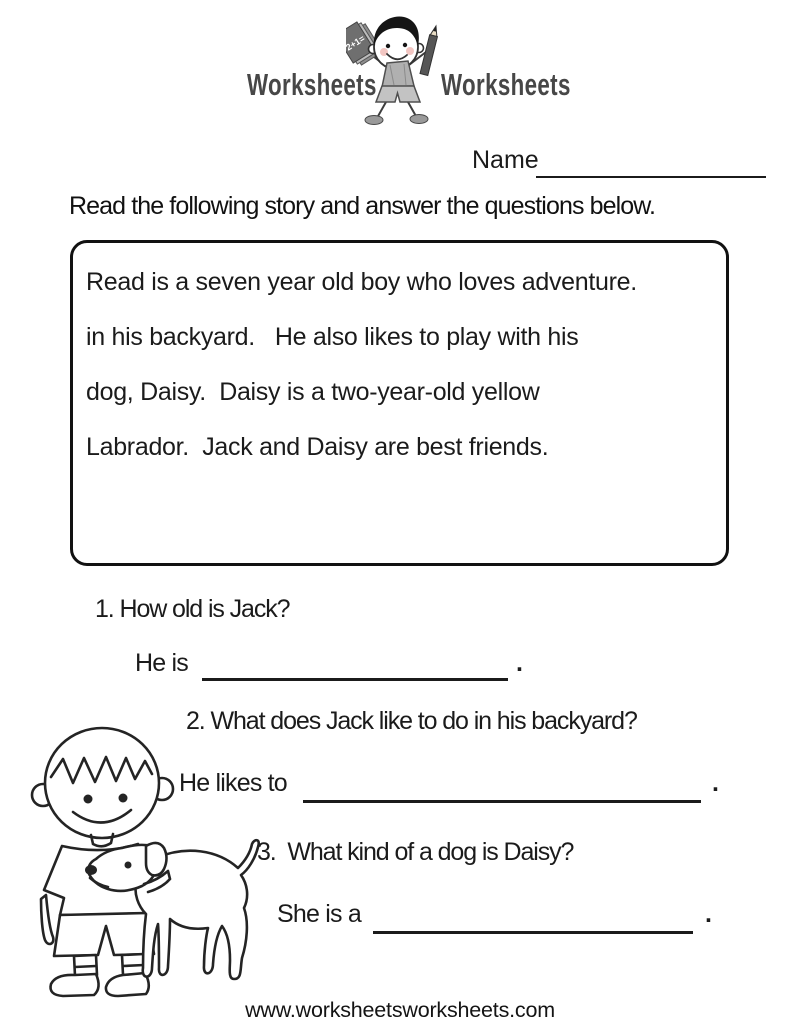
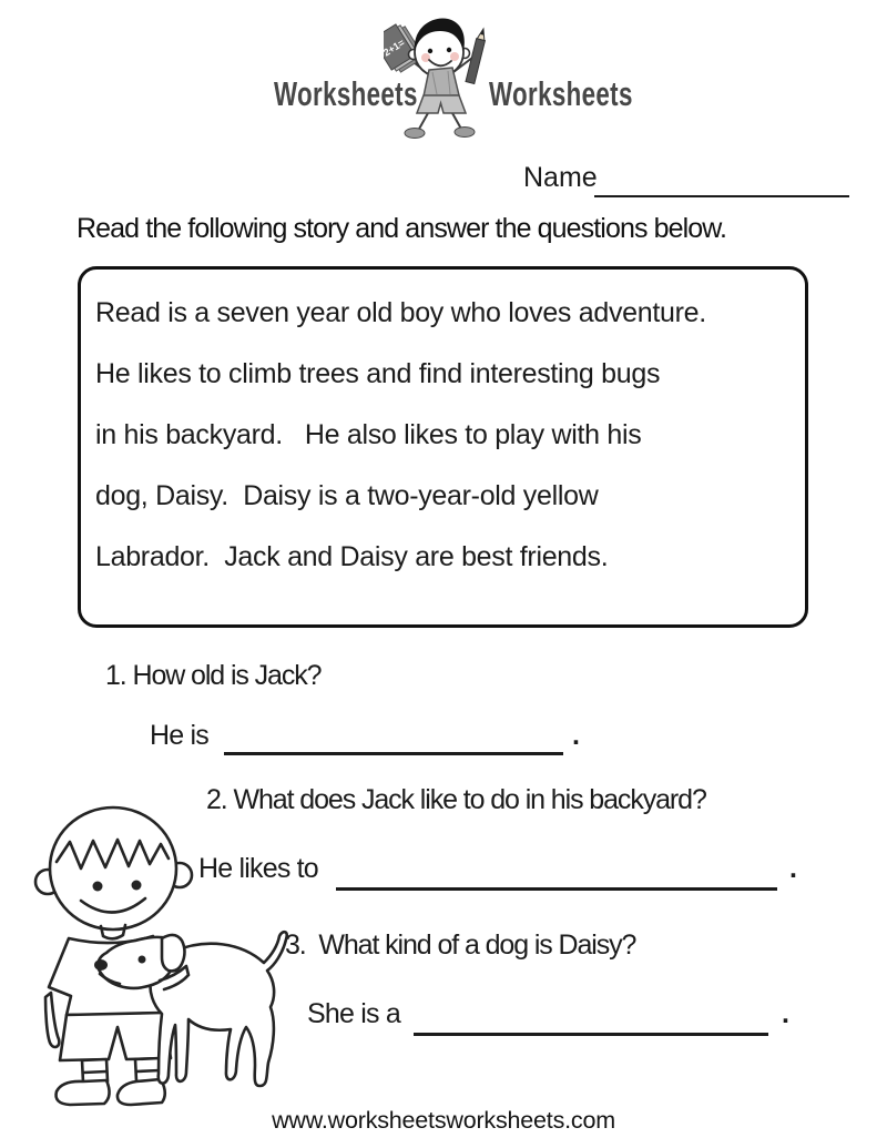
  Worksheets
  Worksheets
  Name
  Read the following story and answer the questions below.
  Read is a seven year old boy who loves adventure.
+ He likes to climb trees and find interesting bugs
  in his backyard. He also likes to play with his
  dog, Daisy. Daisy is a two-year-old yellow
  Labrador. Jack and Daisy are best friends.
  1. How old is Jack?
  He is
  .
  2. What does Jack like to do in his backyard?
  He likes to
  .
  3. What kind of a dog is Daisy?
  She is a
  .
  www.worksheetsworksheets.com
